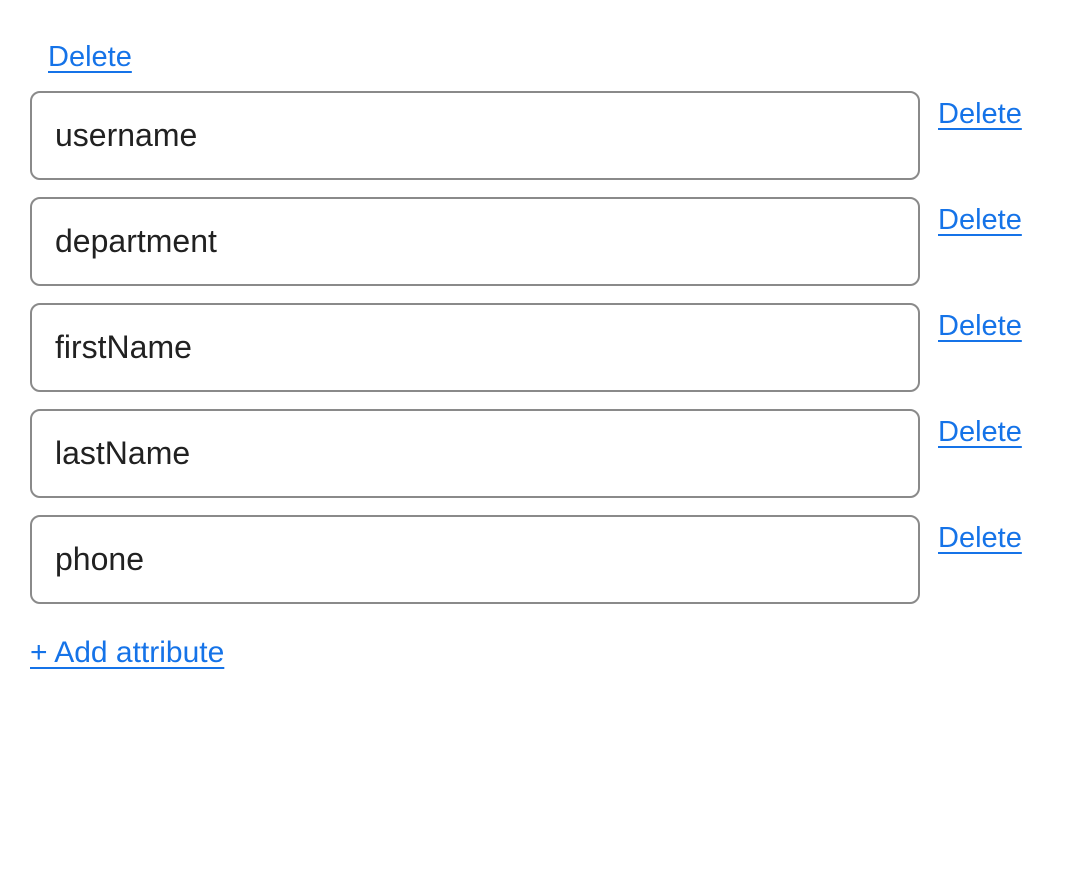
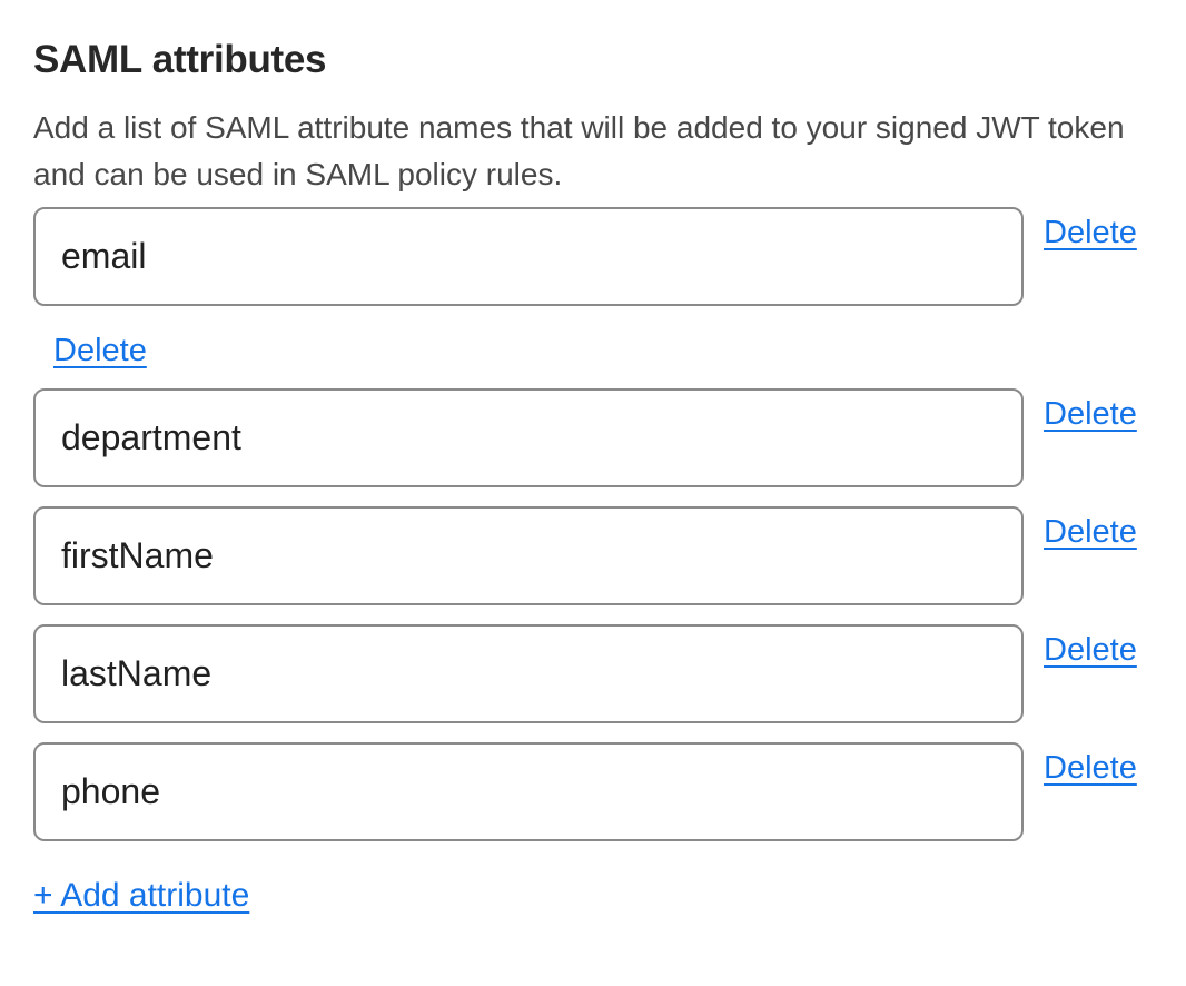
+ SAML attributes
+ Add a list of SAML attribute names that will be added to your signed JWT token and can be used in SAML policy rules.
+ email
  Delete
- username
  Delete
  department
  Delete
  firstName
  Delete
  lastName
  Delete
  phone
  Delete
  + Add attribute
